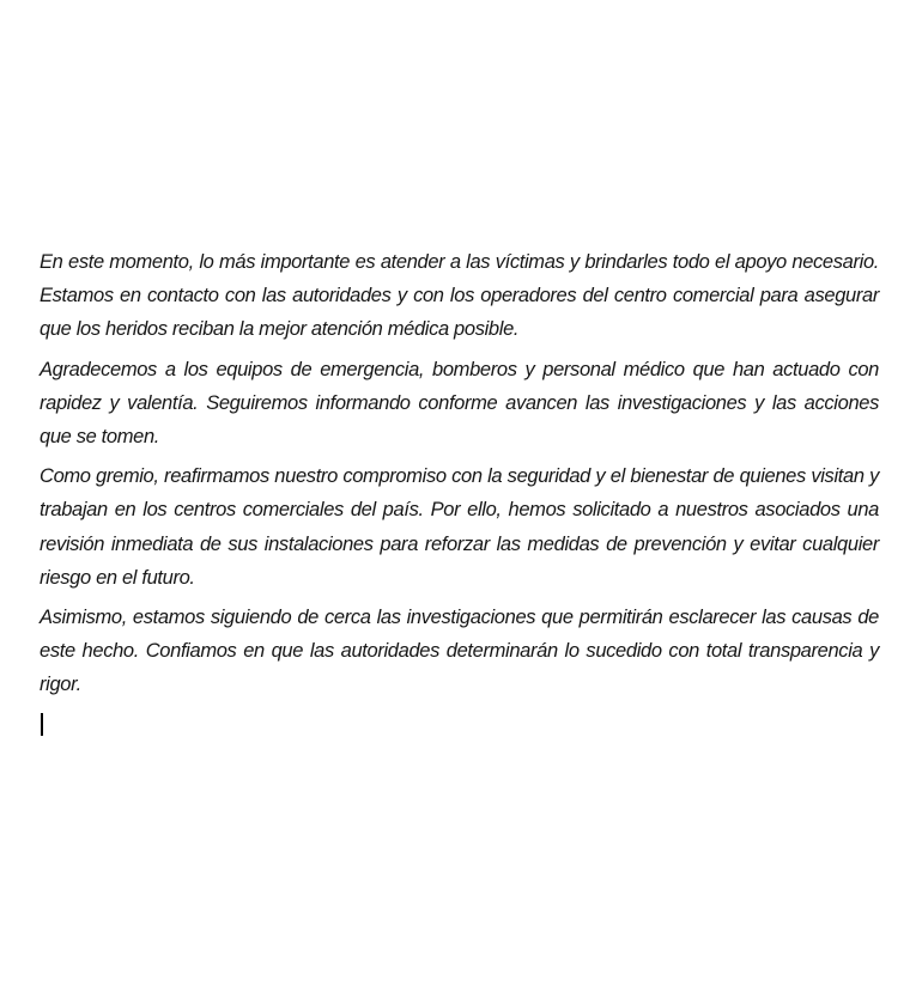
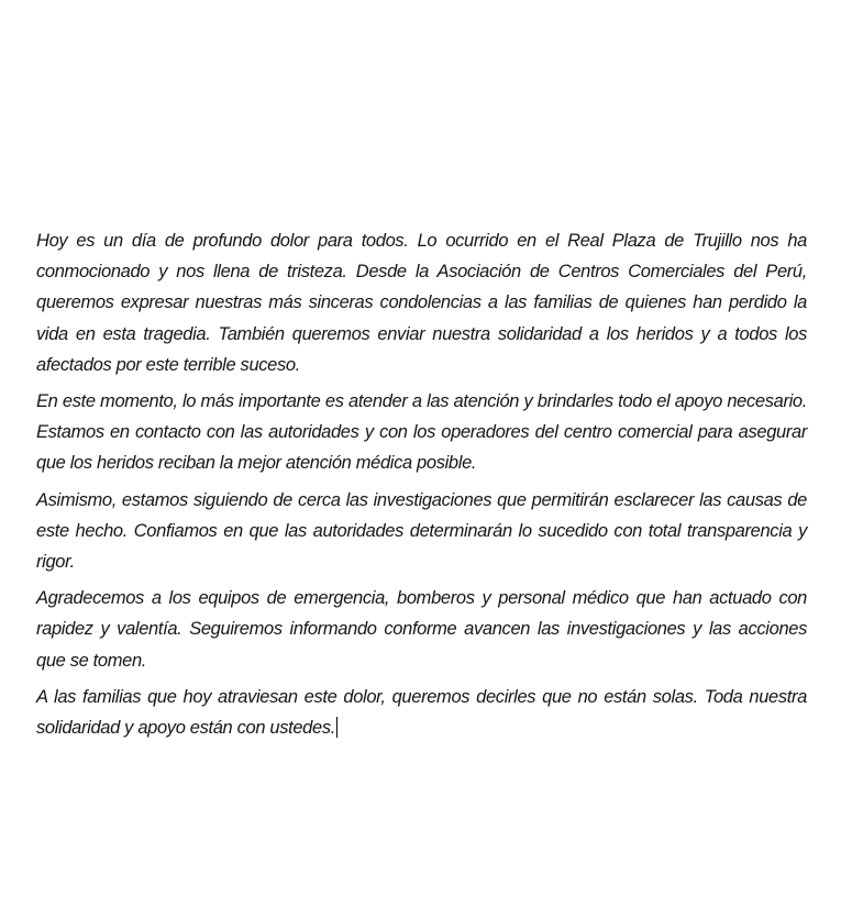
+ Hoy es un día de profundo dolor para todos. Lo ocurrido en el Real Plaza de Trujillo nos ha conmocionado y nos llena de tristeza. Desde la Asociación de Centros Comerciales del Perú, queremos expresar nuestras más sinceras condolencias a las familias de quienes han perdido la vida en esta tragedia. También queremos enviar nuestra solidaridad a los heridos y a todos los afectados por este terrible suceso.
- En este momento, lo más importante es atender a las víctimas y brindarles todo el apoyo necesario. Estamos en contacto con las autoridades y con los operadores del centro comercial para asegurar que los heridos reciban la mejor atención médica posible.
+ En este momento, lo más importante es atender a las atención y brindarles todo el apoyo necesario. Estamos en contacto con las autoridades y con los operadores del centro comercial para asegurar que los heridos reciban la mejor atención médica posible.
- Agradecemos a los equipos de emergencia, bomberos y personal médico que han actuado con rapidez y valentía. Seguiremos informando conforme avancen las investigaciones y las acciones que se tomen.
+ Asimismo, estamos siguiendo de cerca las investigaciones que permitirán esclarecer las causas de este hecho. Confiamos en que las autoridades determinarán lo sucedido con total transparencia y rigor.
- Como gremio, reafirmamos nuestro compromiso con la seguridad y el bienestar de quienes visitan y trabajan en los centros comerciales del país. Por ello, hemos solicitado a nuestros asociados una revisión inmediata de sus instalaciones para reforzar las medidas de prevención y evitar cualquier riesgo en el futuro.
- Asimismo, estamos siguiendo de cerca las investigaciones que permitirán esclarecer las causas de este hecho. Confiamos en que las autoridades determinarán lo sucedido con total transparencia y rigor.
+ Agradecemos a los equipos de emergencia, bomberos y personal médico que han actuado con rapidez y valentía. Seguiremos informando conforme avancen las investigaciones y las acciones que se tomen.
+ A las familias que hoy atraviesan este dolor, queremos decirles que no están solas. Toda nuestra solidaridad y apoyo están con ustedes.
